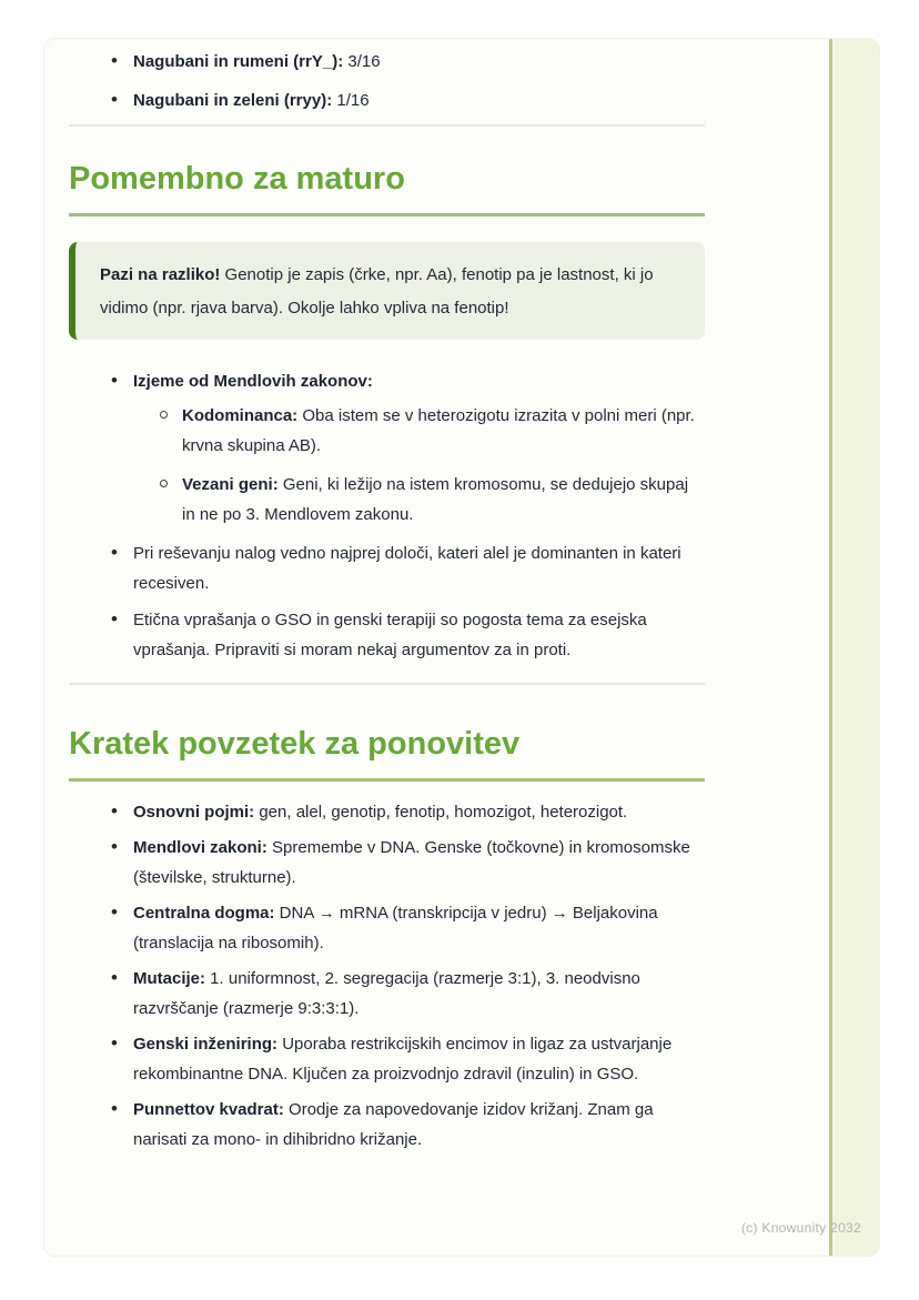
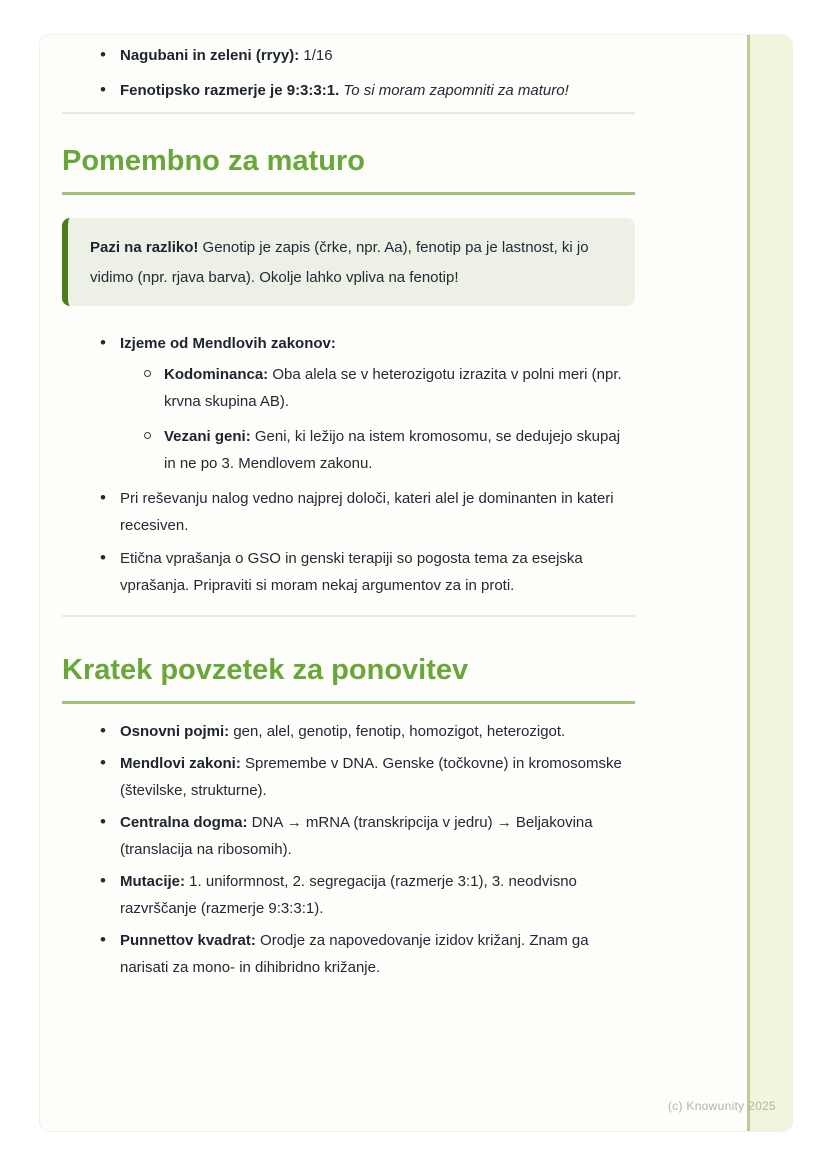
- Nagubani in rumeni (rrY_): 3/16
  Nagubani in zeleni (rryy): 1/16
+ Fenotipsko razmerje je 9:3:3:1. To si moram zapomniti za maturo!
  Pomembno za maturo
  Pazi na razliko! Genotip je zapis (črke, npr. Aa), fenotip pa je lastnost, ki jo vidimo (npr. rjava barva). Okolje lahko vpliva na fenotip!
  Izjeme od Mendlovih zakonov:
- Kodominanca: Oba istem se v heterozigotu izrazita v polni meri (npr. krvna skupina AB).
+ Kodominanca: Oba alela se v heterozigotu izrazita v polni meri (npr. krvna skupina AB).
  Vezani geni: Geni, ki ležijo na istem kromosomu, se dedujejo skupaj in ne po 3. Mendlovem zakonu.
  Pri reševanju nalog vedno najprej določi, kateri alel je dominanten in kateri recesiven.
  Etična vprašanja o GSO in genski terapiji so pogosta tema za esejska vprašanja. Pripraviti si moram nekaj argumentov za in proti.
  Kratek povzetek za ponovitev
  Osnovni pojmi: gen, alel, genotip, fenotip, homozigot, heterozigot.
  Mendlovi zakoni: Spremembe v DNA. Genske (točkovne) in kromosomske (številske, strukturne).
  Centralna dogma: DNA → mRNA (transkripcija v jedru) → Beljakovina (translacija na ribosomih).
  Mutacije: 1. uniformnost, 2. segregacija (razmerje 3:1), 3. neodvisno razvrščanje (razmerje 9:3:3:1).
- Genski inženiring: Uporaba restrikcijskih encimov in ligaz za ustvarjanje rekombinantne DNA. Ključen za proizvodnjo zdravil (inzulin) in GSO.
  Punnettov kvadrat: Orodje za napovedovanje izidov križanj. Znam ga narisati za mono- in dihibridno križanje.
- (c) Knowunity 2032
+ (c) Knowunity 2025
